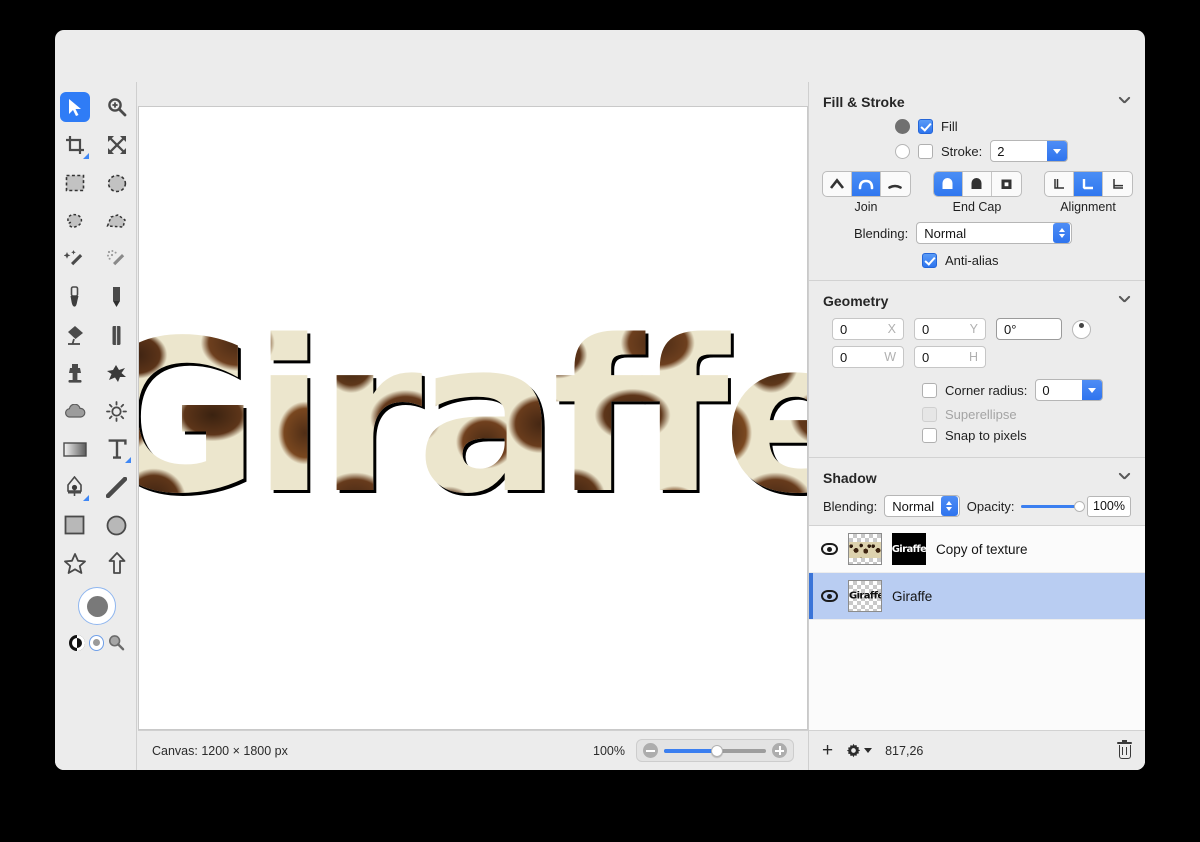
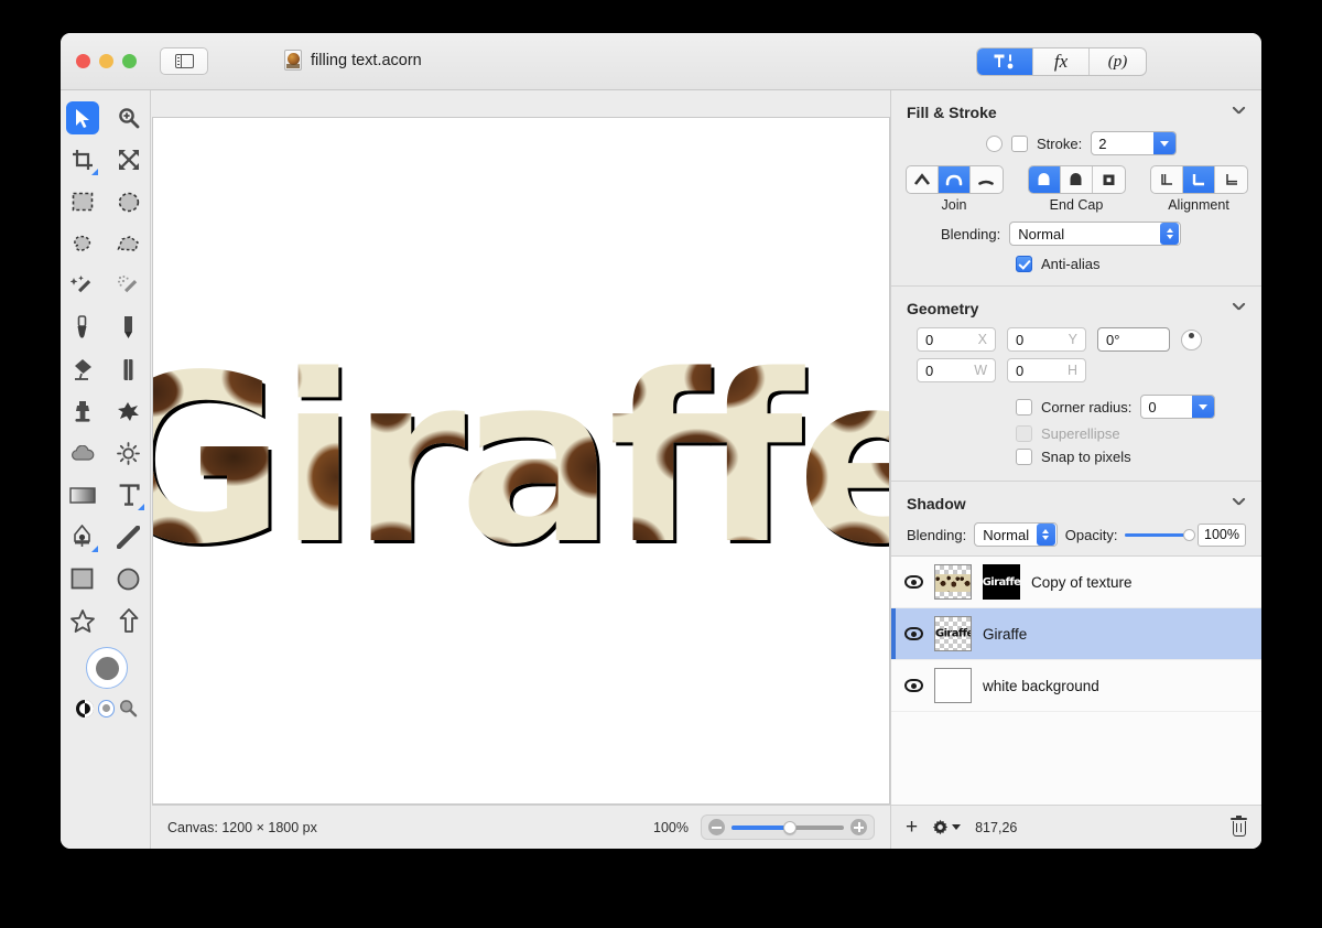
+ filling text.acorn
+ fx
+ (p)
  Giraffe
  Canvas: 1200 × 1800 px
  100%
  Fill & Stroke
- Fill
  Stroke:
  2
  Join
  End Cap
  Alignment
  Blending:
  Normal
  Anti-alias
  Geometry
  0
  X
  0
  Y
  0°
  0
  W
  0
  H
  Corner radius:
  0
  Superellipse
  Snap to pixels
  Shadow
  Blending:
  Normal
  Opacity:
  100%
  Giraffe
  Copy of texture
  Giraffe
  Giraffe
+ white background
  +
  817,26
